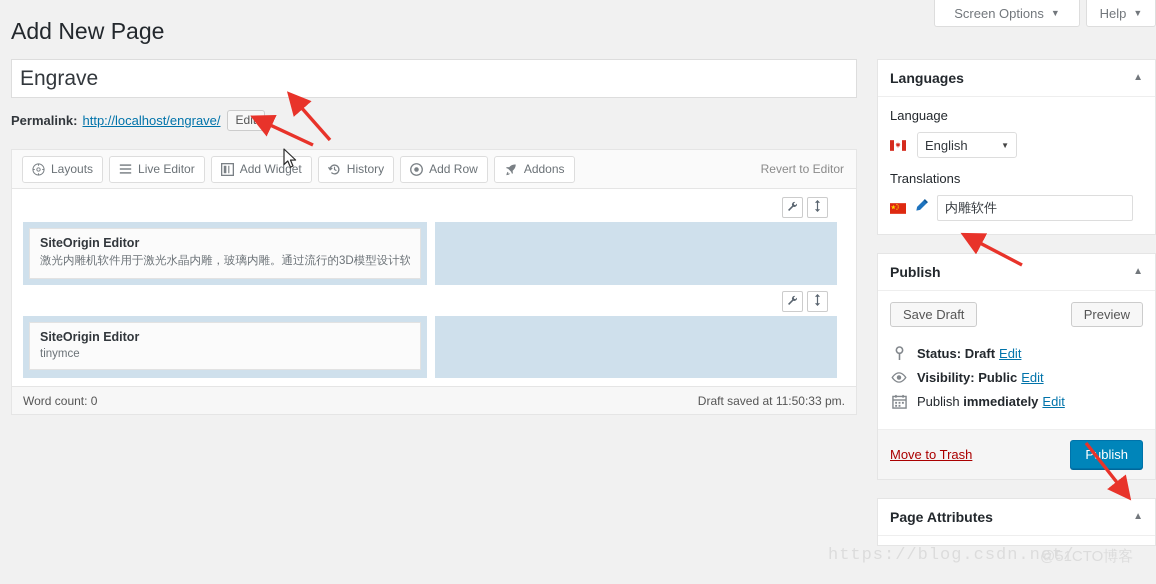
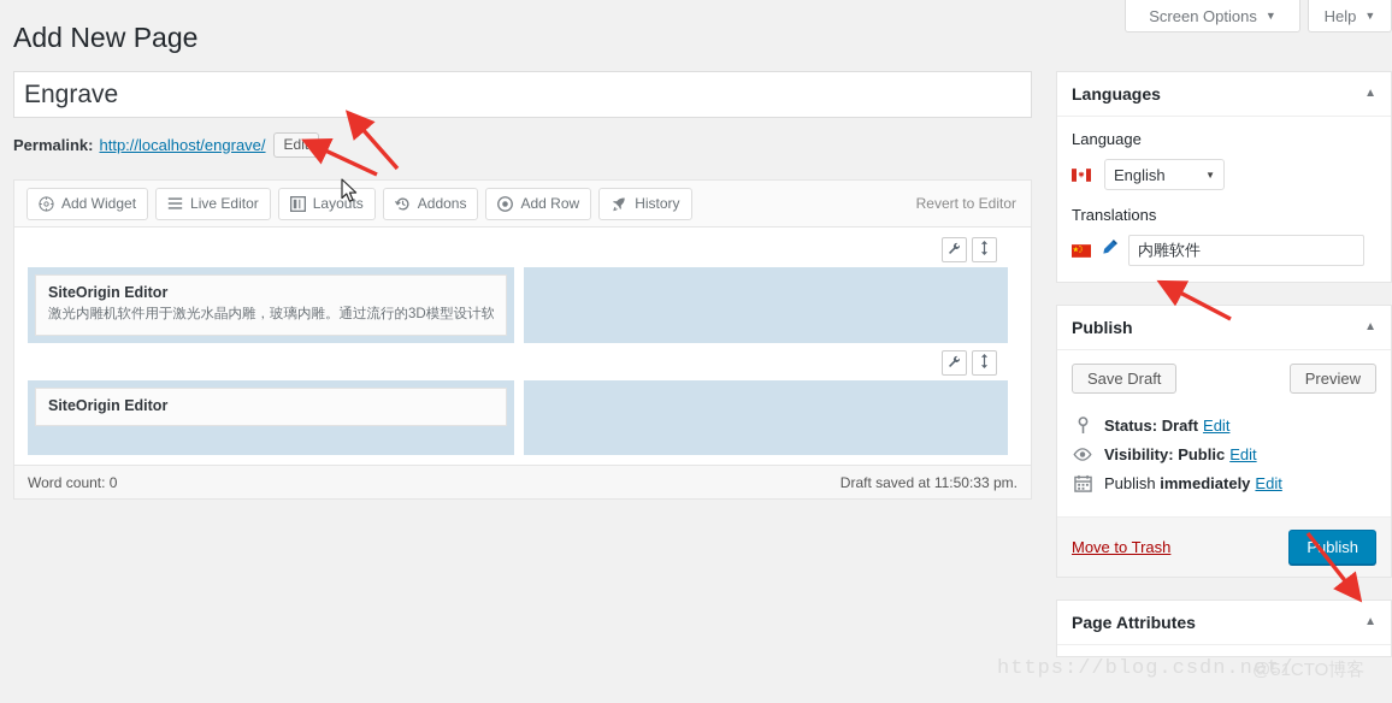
  Screen Options
  ▼
  Help
  ▼
  Add New Page
  Engrave
  Permalink:
  http://localhost/engrave/
  Edit
- Layouts
+ Add Widget
  Live Editor
- Add Widget
+ Layouts
- History
+ Addons
  Add Row
- Addons
+ History
  Revert to Editor
  SiteOrigin Editor
  激光内雕机软件用于激光水晶内雕，玻璃内雕。通过流行的3D模型设计软
  SiteOrigin Editor
- tinymce
  Word count: 0
  Draft saved at 11:50:33 pm.
  Languages
  ▲
  Language
  English
  ▼
  Translations
  内雕软件
  Publish
  ▲
  Save Draft
  Preview
  Status: Draft Edit
  Visibility: Public Edit
  Publish immediately Edit
  Move to Trash
  Publish
  Page Attributes
  ▲
